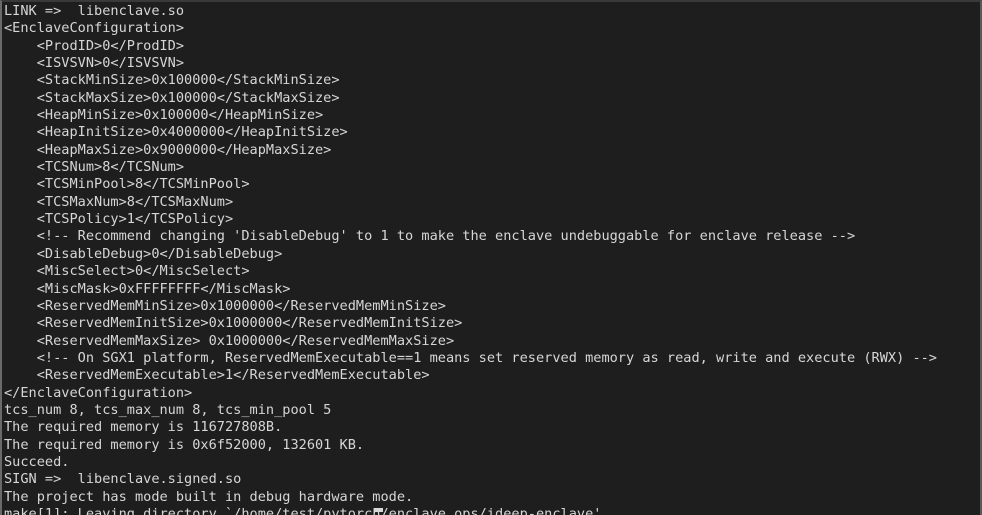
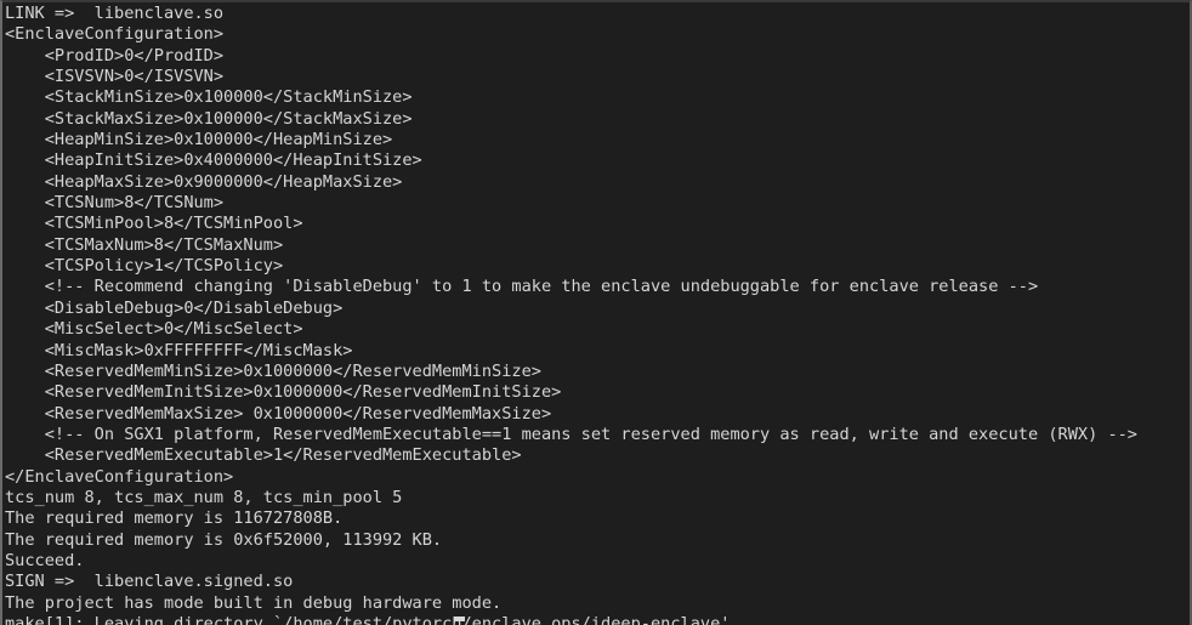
  LINK => libenclave.so
  <EnclaveConfiguration>
  <ProdID>0</ProdID>
  <ISVSVN>0</ISVSVN>
  <StackMinSize>0x100000</StackMinSize>
  <StackMaxSize>0x100000</StackMaxSize>
  <HeapMinSize>0x100000</HeapMinSize>
  <HeapInitSize>0x4000000</HeapInitSize>
  <HeapMaxSize>0x9000000</HeapMaxSize>
  <TCSNum>8</TCSNum>
  <TCSMinPool>8</TCSMinPool>
  <TCSMaxNum>8</TCSMaxNum>
  <TCSPolicy>1</TCSPolicy>
  <!-- Recommend changing 'DisableDebug' to 1 to make the enclave undebuggable for enclave release -->
  <DisableDebug>0</DisableDebug>
  <MiscSelect>0</MiscSelect>
  <MiscMask>0xFFFFFFFF</MiscMask>
  <ReservedMemMinSize>0x1000000</ReservedMemMinSize>
  <ReservedMemInitSize>0x1000000</ReservedMemInitSize>
  <ReservedMemMaxSize> 0x1000000</ReservedMemMaxSize>
  <!-- On SGX1 platform, ReservedMemExecutable==1 means set reserved memory as read, write and execute (RWX) -->
  <ReservedMemExecutable>1</ReservedMemExecutable>
  </EnclaveConfiguration>
  tcs_num 8, tcs_max_num 8, tcs_min_pool 5
  The required memory is 116727808B.
- The required memory is 0x6f52000, 132601 KB.
+ The required memory is 0x6f52000, 113992 KB.
  Succeed.
  SIGN => libenclave.signed.so
  The project has mode built in debug hardware mode.
  make[1]: Leaving directory `/home/test/pytorch/enclave_ops/ideep-enclave'
